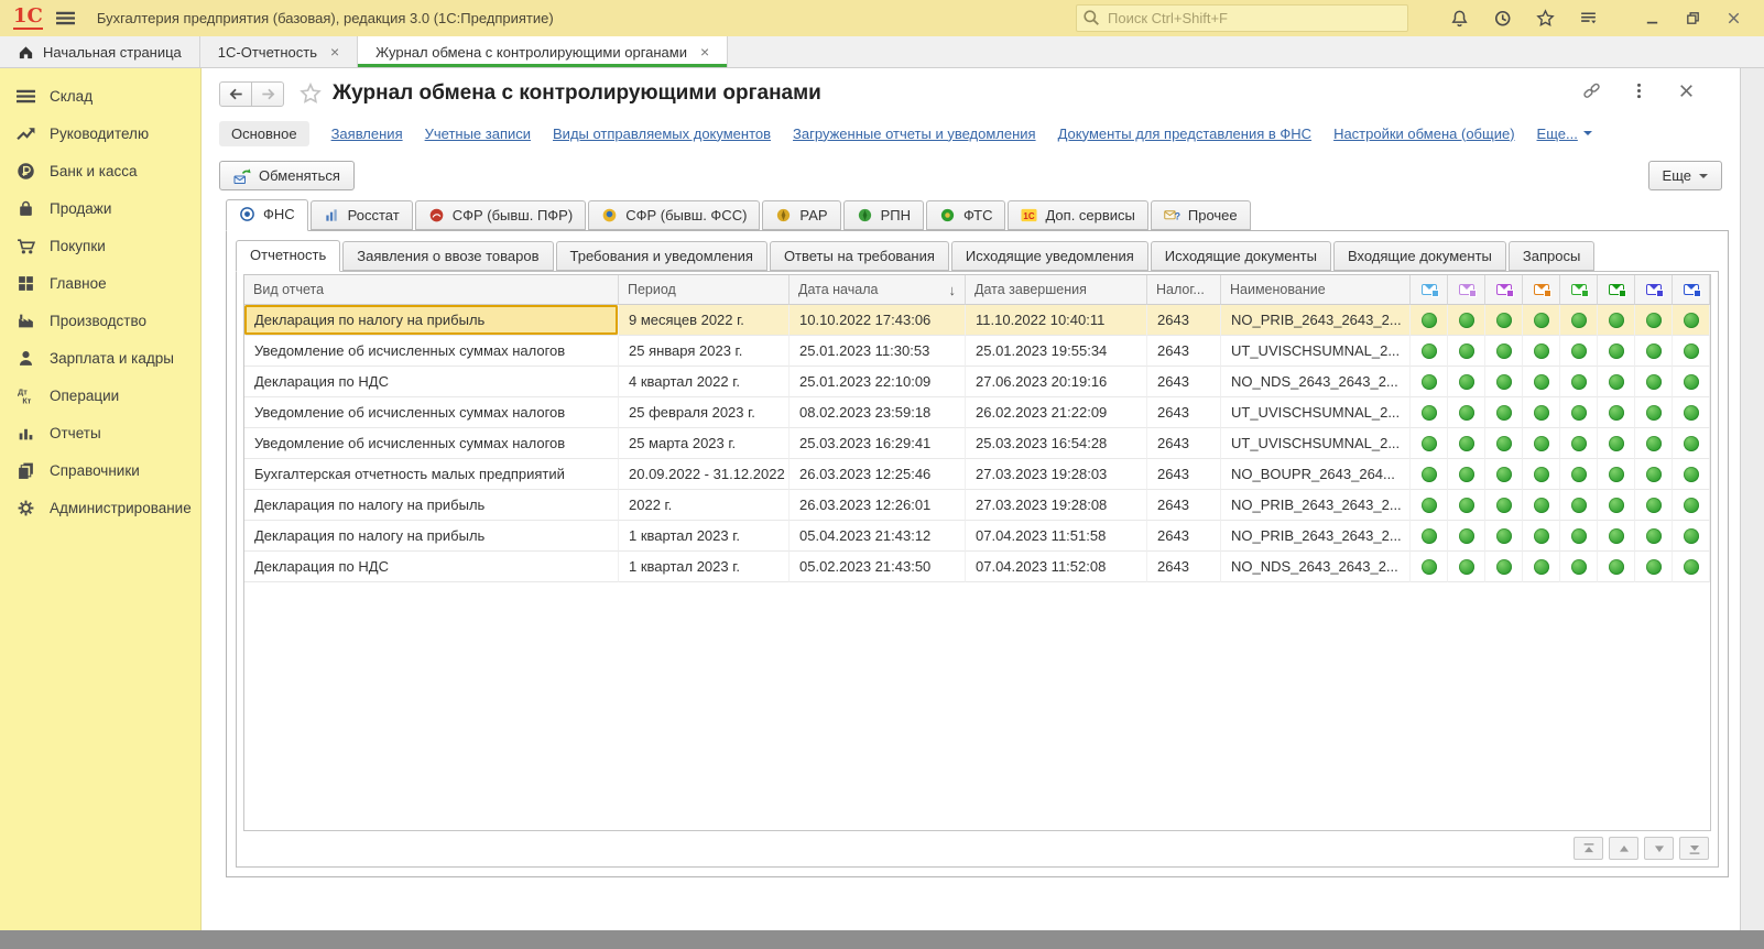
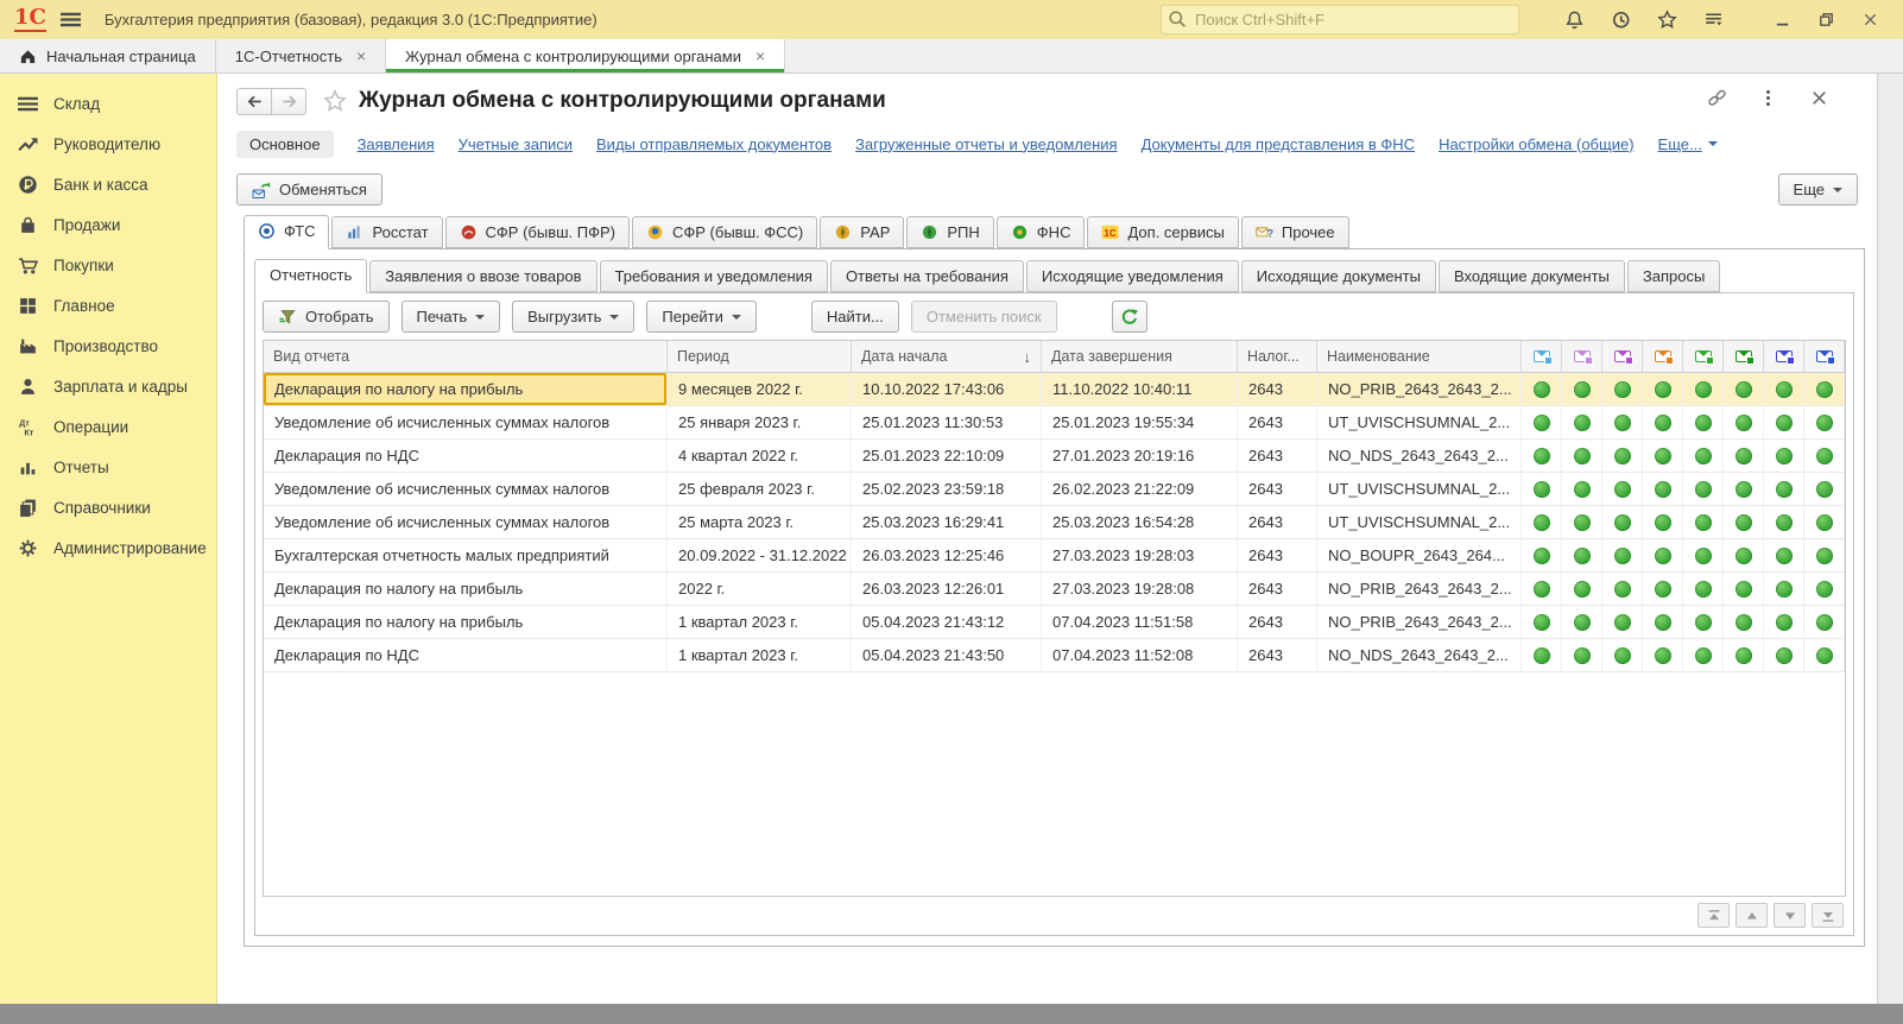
  1С
  Бухгалтерия предприятия (базовая), редакция 3.0 (1С:Предприятие)
  Поиск Ctrl+Shift+F
  Начальная страница
  1С-Отчетность
  ×
  Журнал обмена с контролирующими органами
  ×
  Склад
  Руководителю
  Банк и касса
  Продажи
  Покупки
  Главное
  Производство
  Зарплата и кадры
  Дт
  Кт
  Операции
  Отчеты
  Справочники
  Администрирование
  Журнал обмена с контролирующими органами
  Основное
  Заявления
  Учетные записи
  Виды отправляемых документов
  Загруженные отчеты и уведомления
  Документы для представления в ФНС
  Настройки обмена (общие)
  Еще...
  Обменяться
  Еще
- ФНС
+ ФТС
  Росстат
  СФР (бывш. ПФР)
  СФР (бывш. ФСС)
  РАР
  РПН
- ФТС
+ ФНС
  1С
  Доп. сервисы
  ?
  Прочее
  Отчетность
  Заявления о ввозе товаров
  Требования и уведомления
  Ответы на требования
  Исходящие уведомления
  Исходящие документы
  Входящие документы
  Запросы
+ Отобрать
+ Печать
+ Выгрузить
+ Перейти
+ Найти...
+ Отменить поиск
  Вид отчета
  Период
  Дата начала
  ↓
  Дата завершения
  Налог...
  Наименование
  Декларация по налогу на прибыль
  9 месяцев 2022 г.
  10.10.2022 17:43:06
  11.10.2022 10:40:11
  2643
  NO_PRIB_2643_2643_2...
  Уведомление об исчисленных суммах налогов
  25 января 2023 г.
  25.01.2023 11:30:53
  25.01.2023 19:55:34
  2643
  UT_UVISCHSUMNAL_2...
  Декларация по НДС
  4 квартал 2022 г.
  25.01.2023 22:10:09
- 27.06.2023 20:19:16
+ 27.01.2023 20:19:16
  2643
  NO_NDS_2643_2643_2...
  Уведомление об исчисленных суммах налогов
  25 февраля 2023 г.
- 08.02.2023 23:59:18
+ 25.02.2023 23:59:18
  26.02.2023 21:22:09
  2643
  UT_UVISCHSUMNAL_2...
  Уведомление об исчисленных суммах налогов
  25 марта 2023 г.
  25.03.2023 16:29:41
  25.03.2023 16:54:28
  2643
  UT_UVISCHSUMNAL_2...
  Бухгалтерская отчетность малых предприятий
  20.09.2022 - 31.12.2022
  26.03.2023 12:25:46
  27.03.2023 19:28:03
  2643
  NO_BOUPR_2643_264...
  Декларация по налогу на прибыль
  2022 г.
  26.03.2023 12:26:01
  27.03.2023 19:28:08
  2643
  NO_PRIB_2643_2643_2...
  Декларация по налогу на прибыль
  1 квартал 2023 г.
  05.04.2023 21:43:12
  07.04.2023 11:51:58
  2643
  NO_PRIB_2643_2643_2...
  Декларация по НДС
  1 квартал 2023 г.
- 05.02.2023 21:43:50
+ 05.04.2023 21:43:50
  07.04.2023 11:52:08
  2643
  NO_NDS_2643_2643_2...
